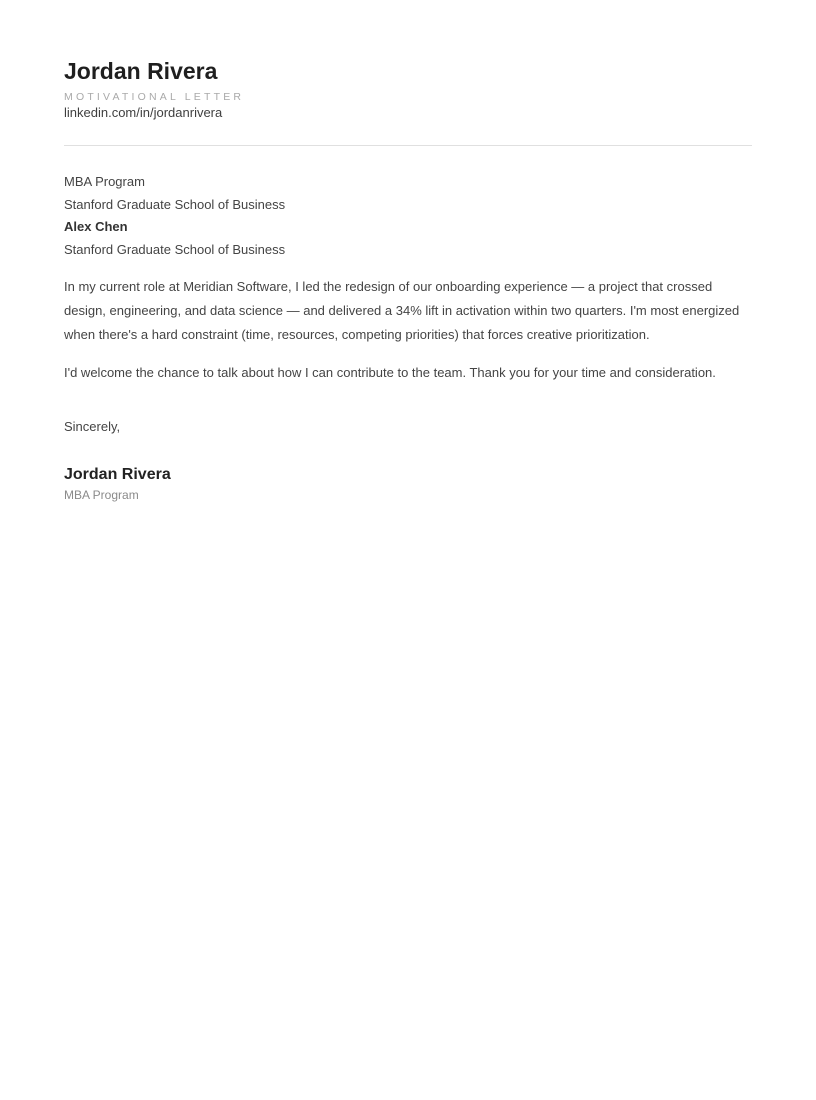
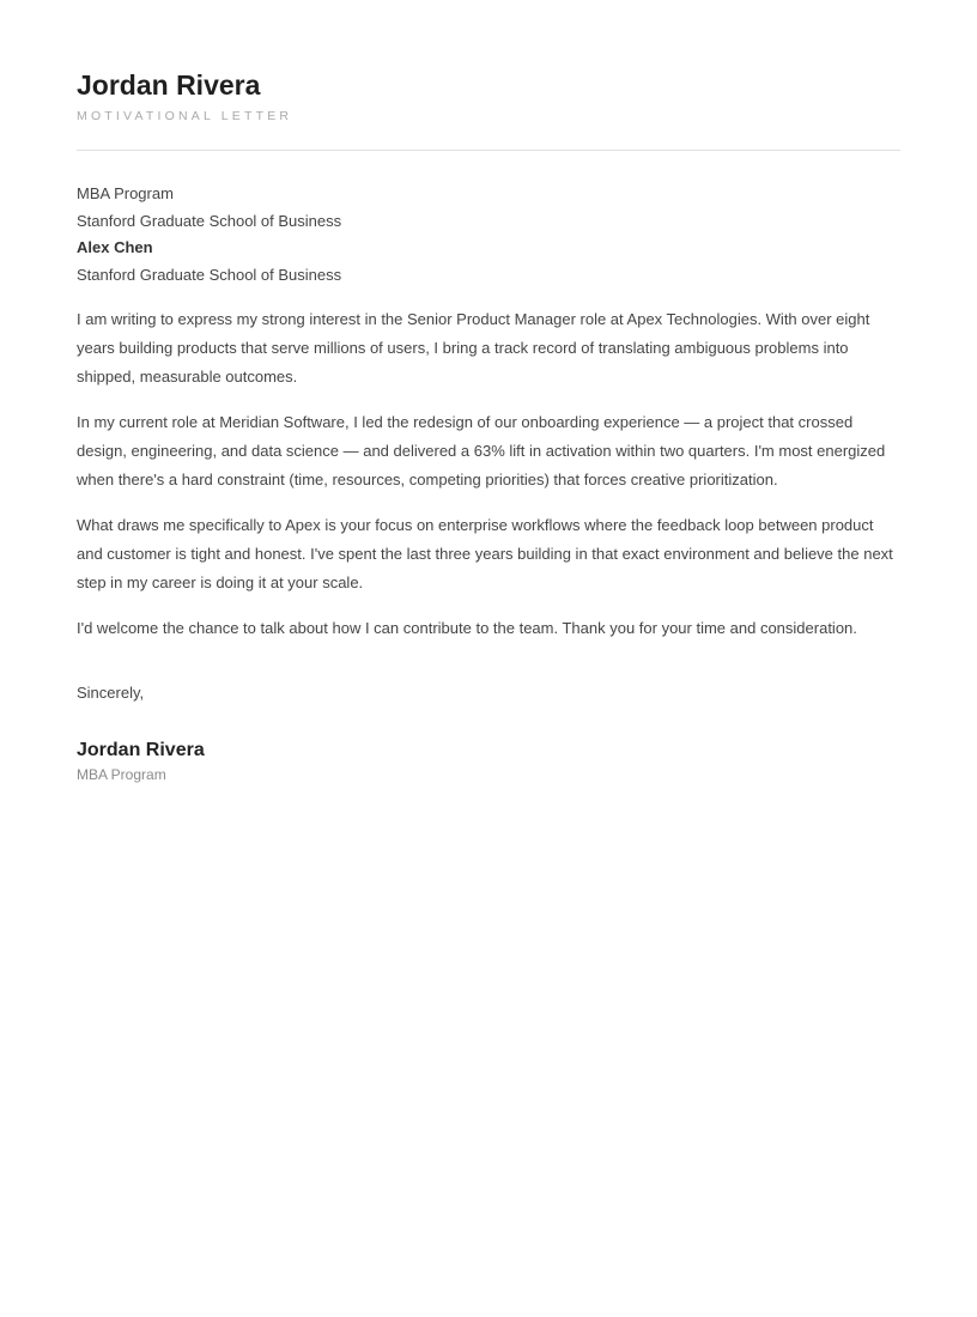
  Jordan Rivera
  MOTIVATIONAL LETTER
- linkedin.com/in/jordanrivera
  MBA Program
  Stanford Graduate School of Business
  Alex Chen
  Stanford Graduate School of Business
+ I am writing to express my strong interest in the Senior Product Manager role at Apex Technologies. With over eight years building products that serve millions of users, I bring a track record of translating ambiguous problems into shipped, measurable outcomes.
- In my current role at Meridian Software, I led the redesign of our onboarding experience — a project that crossed design, engineering, and data science — and delivered a 34% lift in activation within two quarters. I'm most energized when there's a hard constraint (time, resources, competing priorities) that forces creative prioritization.
+ In my current role at Meridian Software, I led the redesign of our onboarding experience — a project that crossed design, engineering, and data science — and delivered a 63% lift in activation within two quarters. I'm most energized when there's a hard constraint (time, resources, competing priorities) that forces creative prioritization.
+ What draws me specifically to Apex is your focus on enterprise workflows where the feedback loop between product and customer is tight and honest. I've spent the last three years building in that exact environment and believe the next step in my career is doing it at your scale.
  I'd welcome the chance to talk about how I can contribute to the team. Thank you for your time and consideration.
  Sincerely,
  Jordan Rivera
  MBA Program
